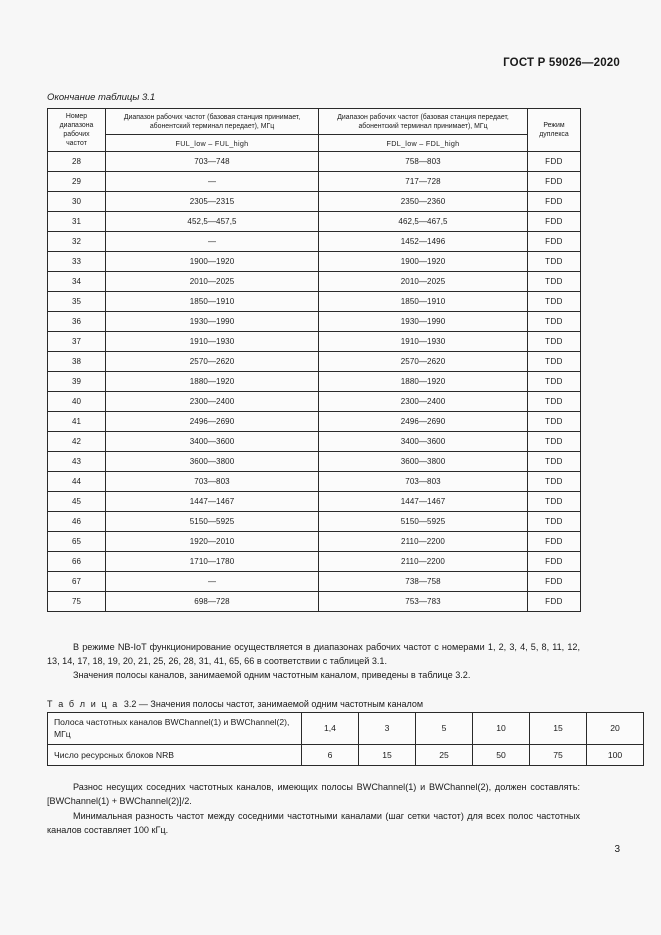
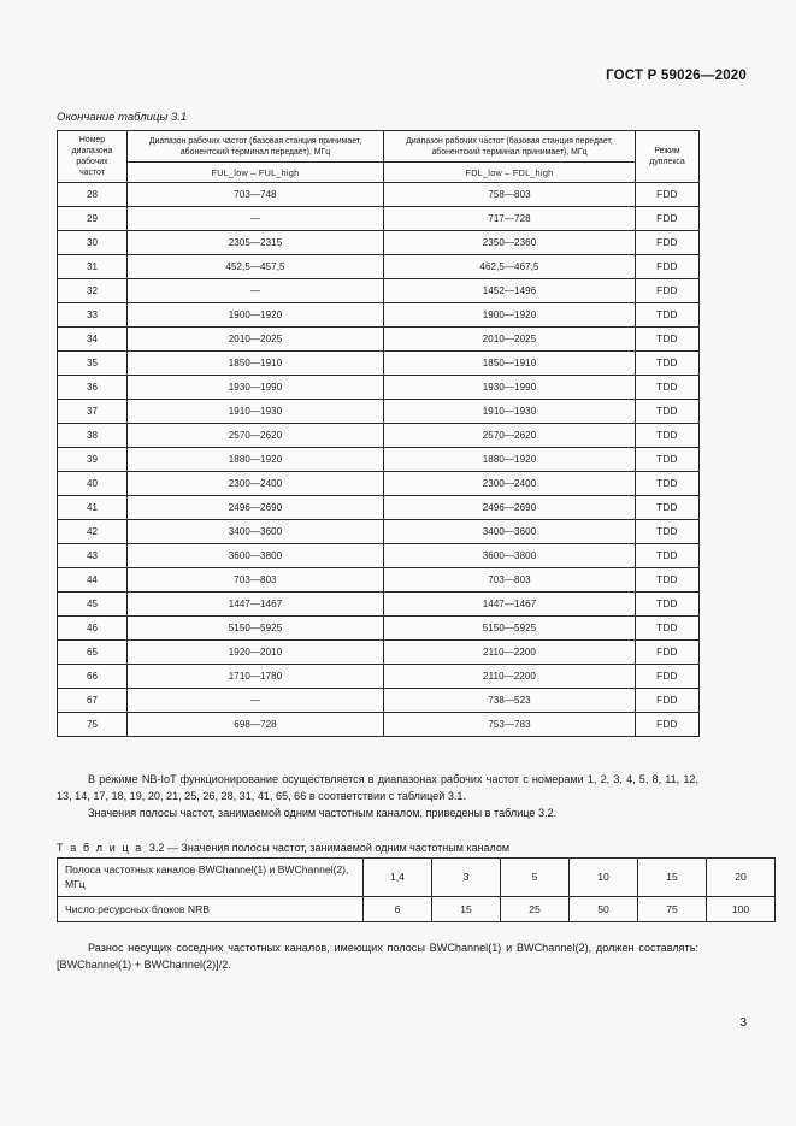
  ГОСТ Р 59026—2020
  Окончание таблицы 3.1
  FUL_low – FUL_high	FDL_low – FDL_high
  28	703—748	758—803	FDD
  29	—	717—728	FDD
  30	2305—2315	2350—2360	FDD
  31	452,5—457,5	462,5—467,5	FDD
  32	—	1452—1496	FDD
  33	1900—1920	1900—1920	TDD
  34	2010—2025	2010—2025	TDD
  35	1850—1910	1850—1910	TDD
  36	1930—1990	1930—1990	TDD
  37	1910—1930	1910—1930	TDD
  38	2570—2620	2570—2620	TDD
  39	1880—1920	1880—1920	TDD
  40	2300—2400	2300—2400	TDD
  41	2496—2690	2496—2690	TDD
  42	3400—3600	3400—3600	TDD
  43	3600—3800	3600—3800	TDD
  44	703—803	703—803	TDD
  45	1447—1467	1447—1467	TDD
  46	5150—5925	5150—5925	TDD
  65	1920—2010	2110—2200	FDD
  66	1710—1780	2110—2200	FDD
- 67	—	738—758	FDD
+ 67	—	738—523	FDD
  75	698—728	753—783	FDD
  В режиме NB-IoT функционирование осуществляется в диапазонах рабочих частот с номерами 1, 2, 3, 4, 5, 8, 11, 12, 13, 14, 17, 18, 19, 20, 21, 25, 26, 28, 31, 41, 65, 66 в соответствии с таблицей 3.1.
- Значения полосы каналов, занимаемой одним частотным каналом, приведены в таблице 3.2.
+ Значения полосы частот, занимаемой одним частотным каналом, приведены в таблице 3.2.
  Т а б л и ц а 3.2 — Значения полосы частот, занимаемой одним частотным каналом
  Полоса частотных каналов BWChannel(1) и BWChannel(2), МГц	1,4	3	5	10	15	20
  Число ресурсных блоков NRB	6	15	25	50	75	100
  Разнос несущих соседних частотных каналов, имеющих полосы BWChannel(1) и BWChannel(2), должен составлять: [BWChannel(1) + BWChannel(2)]/2.
- Минимальная разность частот между соседними частотными каналами (шаг сетки частот) для всех полос частотных каналов составляет 100 кГц.
  3
